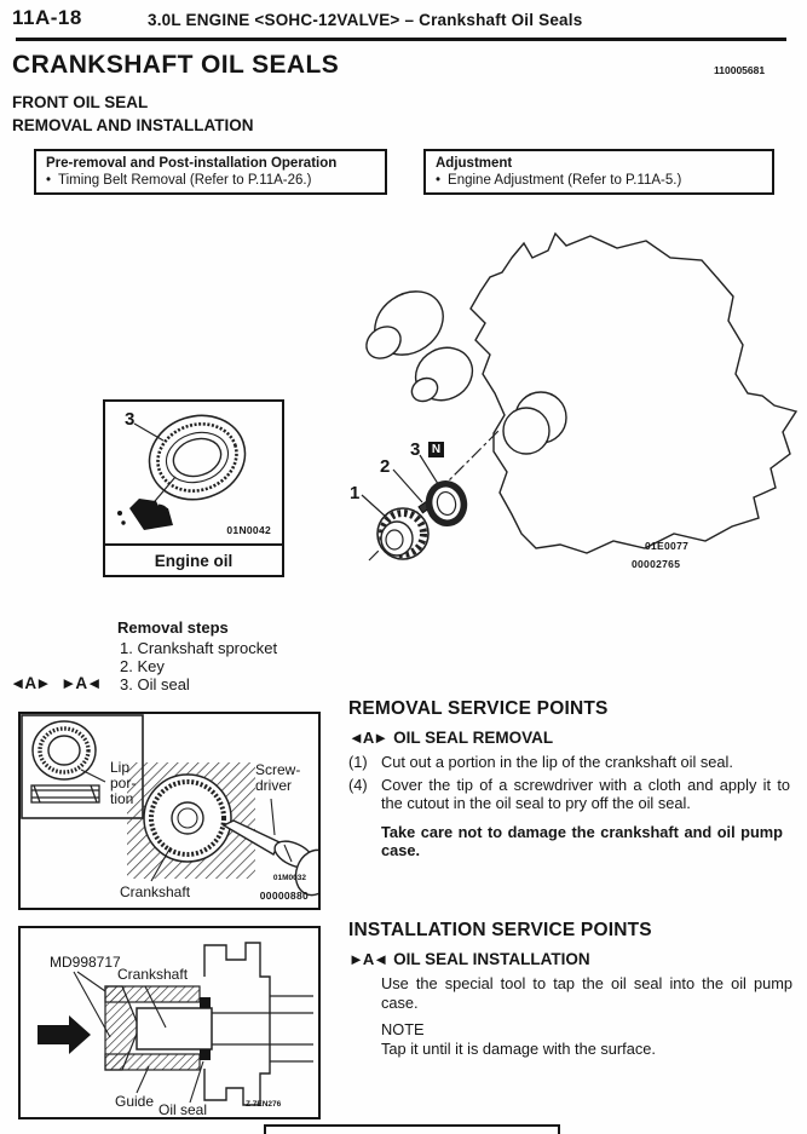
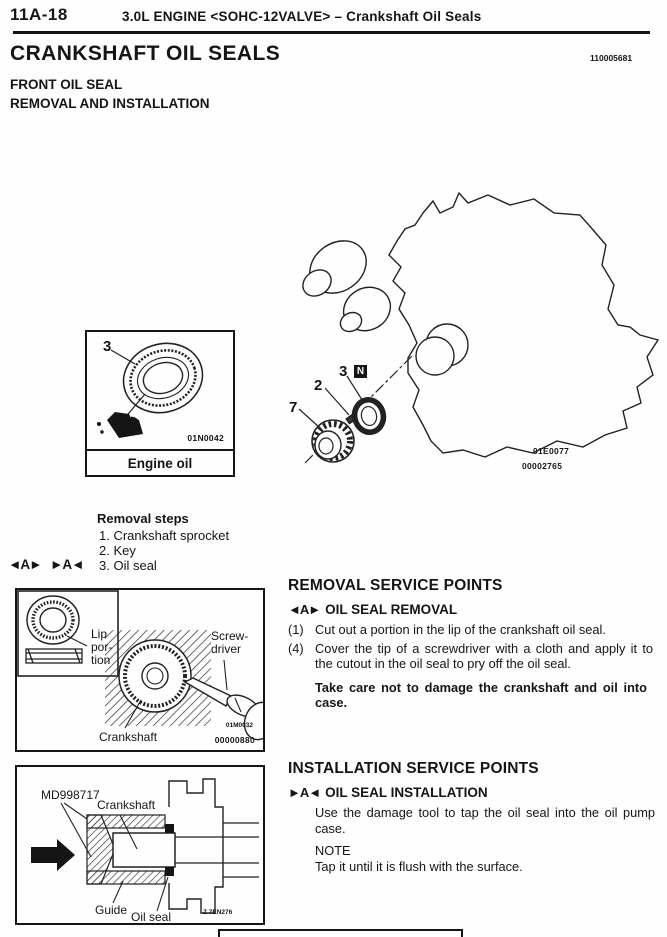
  11A-18
  3.0L ENGINE <SOHC-12VALVE> – Crankshaft Oil Seals
  CRANKSHAFT OIL SEALS
  110005681
  FRONT OIL SEAL
  REMOVAL AND INSTALLATION
- Pre-removal and Post-installation Operation
- • Timing Belt Removal (Refer to P.11A-26.)
- Adjustment
- • Engine Adjustment (Refer to P.11A-5.)
- 1
+ 7
  2
  3
  N
  01E0077
  00002765
  3
  01N0042
  Engine oil
  Removal steps
  1. Crankshaft sprocket
  2. Key
  3. Oil seal
  ◄A►
  ►A◄
  Lip
  por-
  tion
  Screw-
  driver
  Crankshaft
  00000880
  REMOVAL SERVICE POINTS
  ◄A►
  OIL SEAL REMOVAL
  (1)
  Cut out a portion in the lip of the crankshaft oil seal.
  (4)
  Cover the tip of a screwdriver with a cloth and apply it to the cutout in the oil seal to pry off the oil seal.
- Take care not to damage the crankshaft and oil pump case.
+ Take care not to damage the crankshaft and oil into case.
  MD998717
  Crankshaft
  Guide
  Oil seal
  INSTALLATION SERVICE POINTS
  ►A◄
  OIL SEAL INSTALLATION
- Use the special tool to tap the oil seal into the oil pump case.
+ Use the damage tool to tap the oil seal into the oil pump case.
  NOTE
- Tap it until it is damage with the surface.
+ Tap it until it is flush with the surface.
